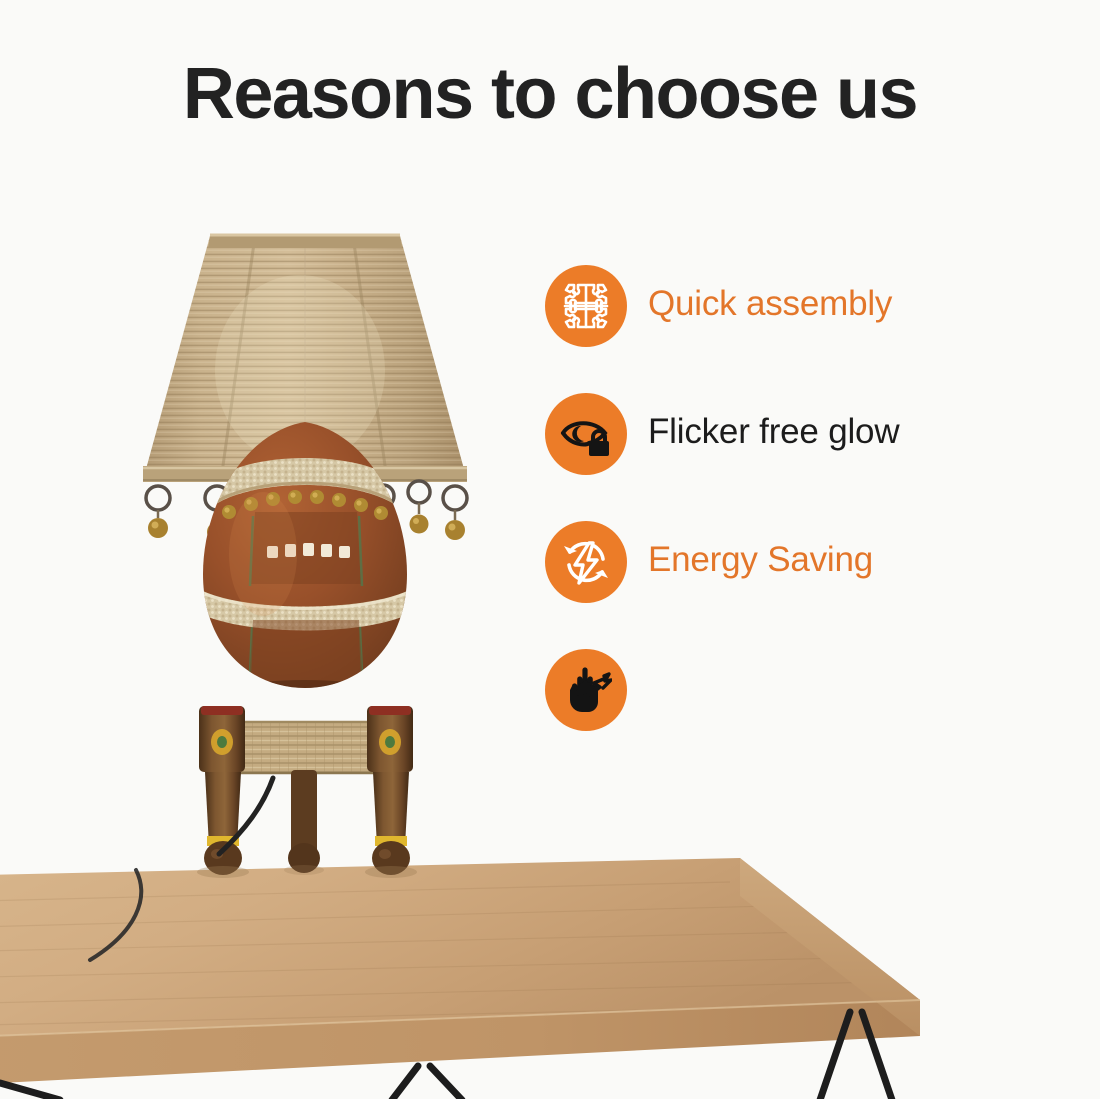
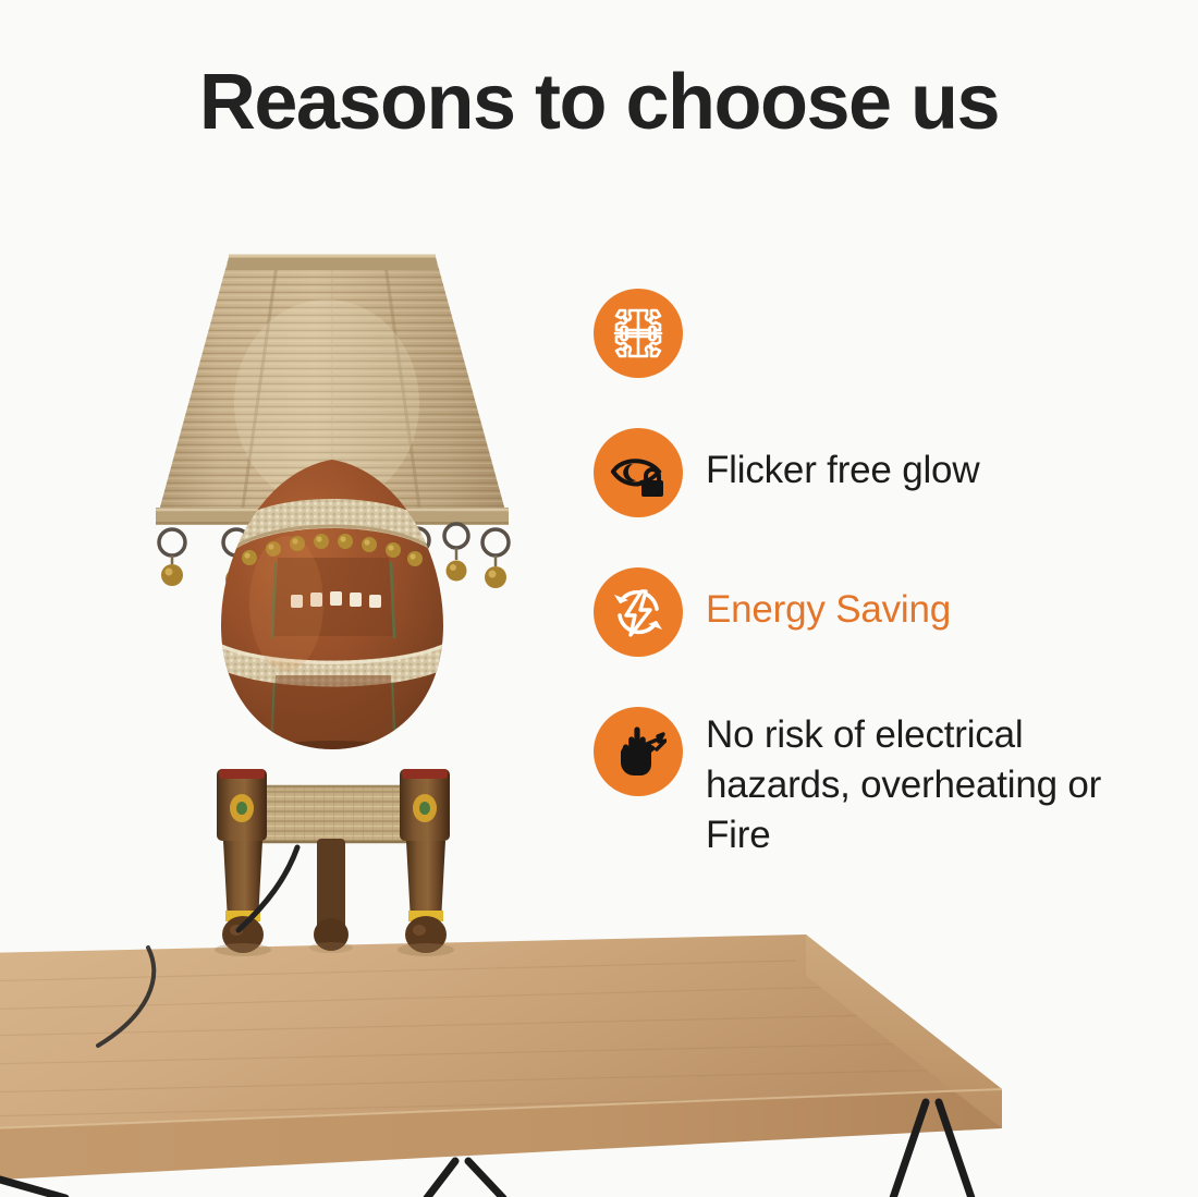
  Reasons to choose us
- Quick assembly
  Flicker free glow
  Energy Saving
+ No risk of electrical hazards, overheating or Fire
